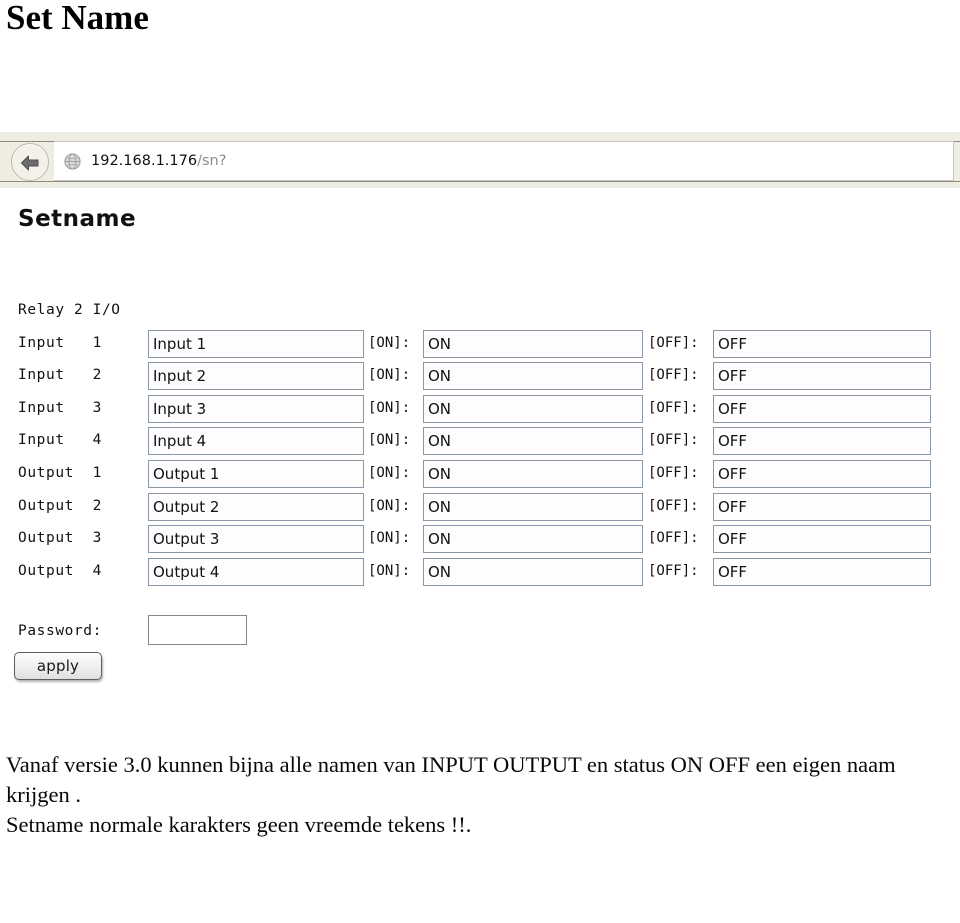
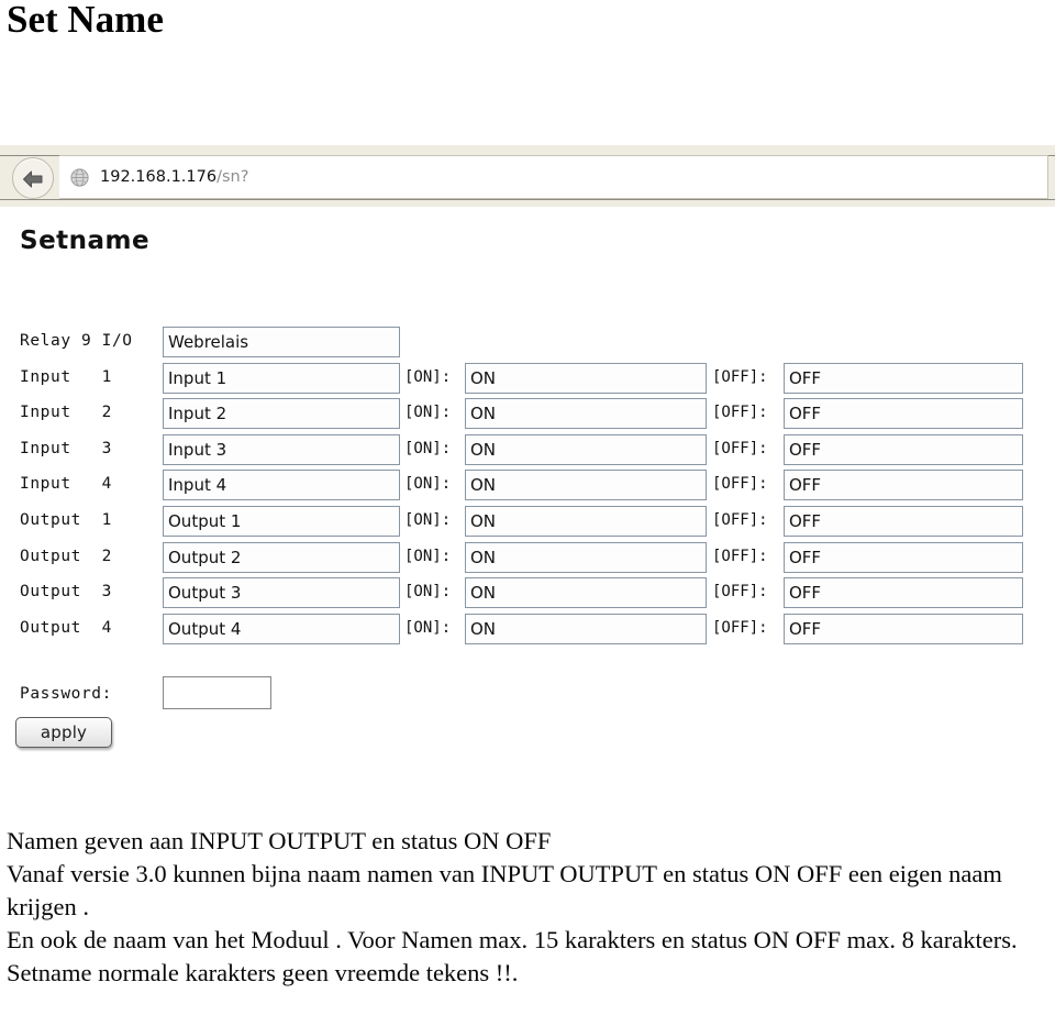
  Set Name
  192.168.1.176/sn?
  Setname
- Relay 2 I/O
+ Relay 9 I/O
+ Webrelais
  Input 1
  Input 1
  [ON]:
  ON
  [OFF]:
  OFF
  Input 2
  Input 2
  [ON]:
  ON
  [OFF]:
  OFF
  Input 3
  Input 3
  [ON]:
  ON
  [OFF]:
  OFF
  Input 4
  Input 4
  [ON]:
  ON
  [OFF]:
  OFF
  Output 1
  Output 1
  [ON]:
  ON
  [OFF]:
  OFF
  Output 2
  Output 2
  [ON]:
  ON
  [OFF]:
  OFF
  Output 3
  Output 3
  [ON]:
  ON
  [OFF]:
  OFF
  Output 4
  Output 4
  [ON]:
  ON
  [OFF]:
  OFF
  Password:
  apply
+ Namen geven aan INPUT OUTPUT en status ON OFF
- Vanaf versie 3.0 kunnen bijna alle namen van INPUT OUTPUT en status ON OFF een eigen naam krijgen .
+ Vanaf versie 3.0 kunnen bijna naam namen van INPUT OUTPUT en status ON OFF een eigen naam krijgen .
+ En ook de naam van het Moduul . Voor Namen max. 15 karakters en status ON OFF max. 8 karakters.
  Setname normale karakters geen vreemde tekens !!.
